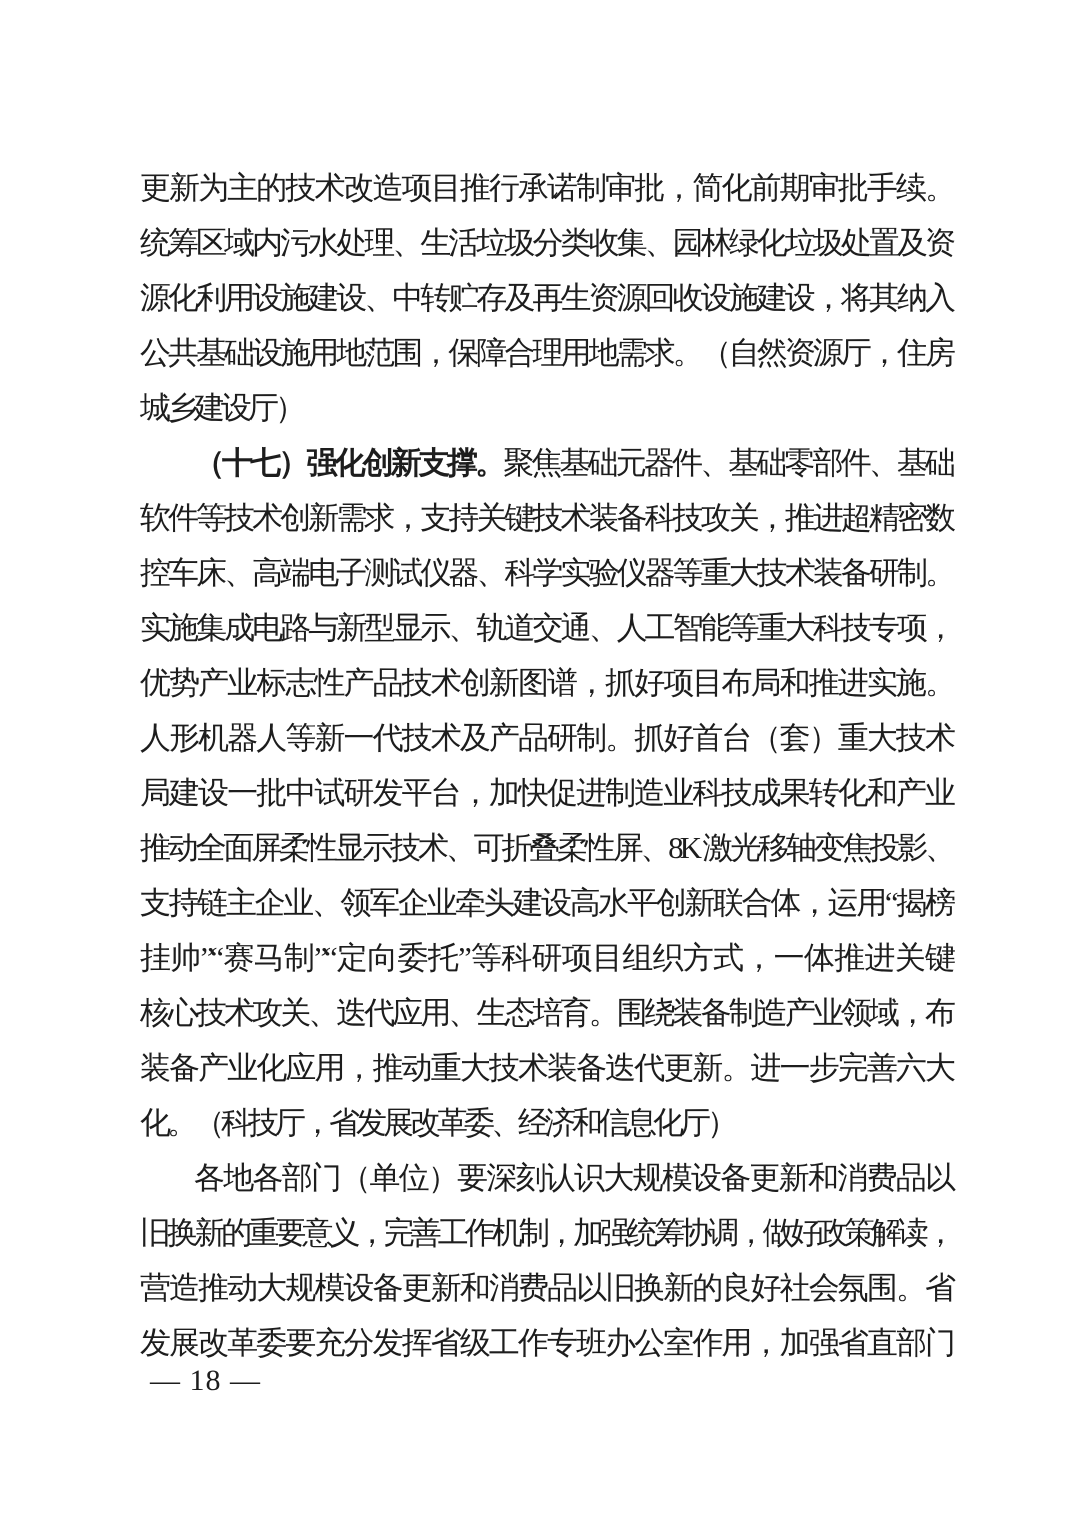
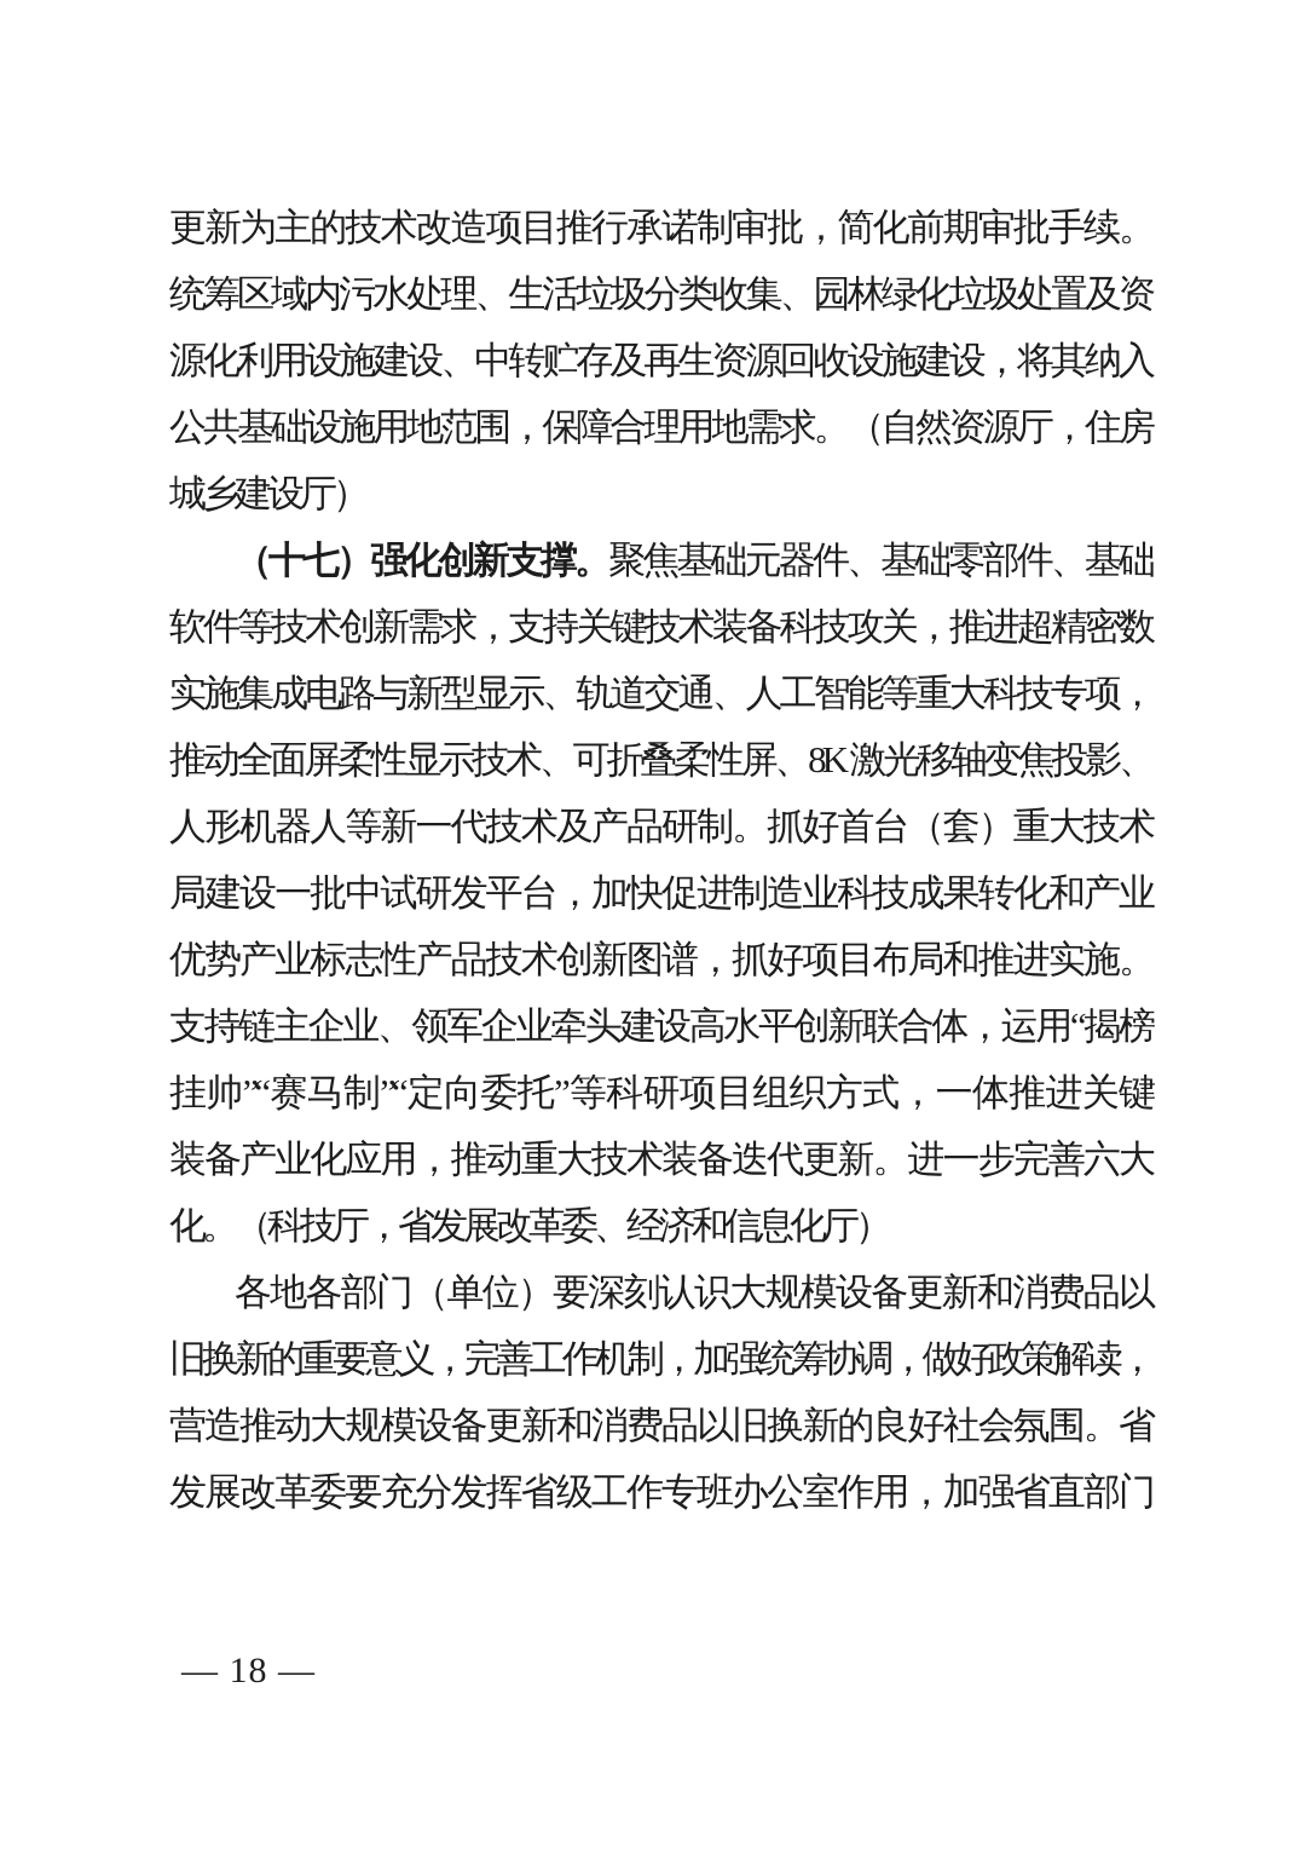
  更新为主的技术改造项目推行承诺制审批，简化前期审批手续。
  统筹区域内污水处理、生活垃圾分类收集、园林绿化垃圾处置及资
  源化利用设施建设、中转贮存及再生资源回收设施建设，将其纳入
  公共基础设施用地范围，保障合理用地需求。（自然资源厅，住房
  城乡建设厅）
  （十七）强化创新支撑。聚焦基础元器件、基础零部件、基础
  软件等技术创新需求，支持关键技术装备科技攻关，推进超精密数
- 控车床、高端电子测试仪器、科学实验仪器等重大技术装备研制。
  实施集成电路与新型显示、轨道交通、人工智能等重大科技专项，
- 优势产业标志性产品技术创新图谱，抓好项目布局和推进实施。
+ 推动全面屏柔性显示技术、可折叠柔性屏、8K 激光移轴变焦投影、
  人形机器人等新一代技术及产品研制。抓好首台（套）重大技术
  局建设一批中试研发平台，加快促进制造业科技成果转化和产业
- 推动全面屏柔性显示技术、可折叠柔性屏、8K 激光移轴变焦投影、
+ 优势产业标志性产品技术创新图谱，抓好项目布局和推进实施。
  支持链主企业、领军企业牵头建设高水平创新联合体，运用“揭榜
  挂帅”“赛马制”“定向委托”等科研项目组织方式，一体推进关键
- 核心技术攻关、迭代应用、生态培育。围绕装备制造产业领域，布
  装备产业化应用，推动重大技术装备迭代更新。进一步完善六大
  化。（科技厅，省发展改革委、经济和信息化厅）
  各地各部门（单位）要深刻认识大规模设备更新和消费品以
  旧换新的重要意义，完善工作机制，加强统筹协调，做好政策解读，
  营造推动大规模设备更新和消费品以旧换新的良好社会氛围。省
  发展改革委要充分发挥省级工作专班办公室作用，加强省直部门
  — 18 —
